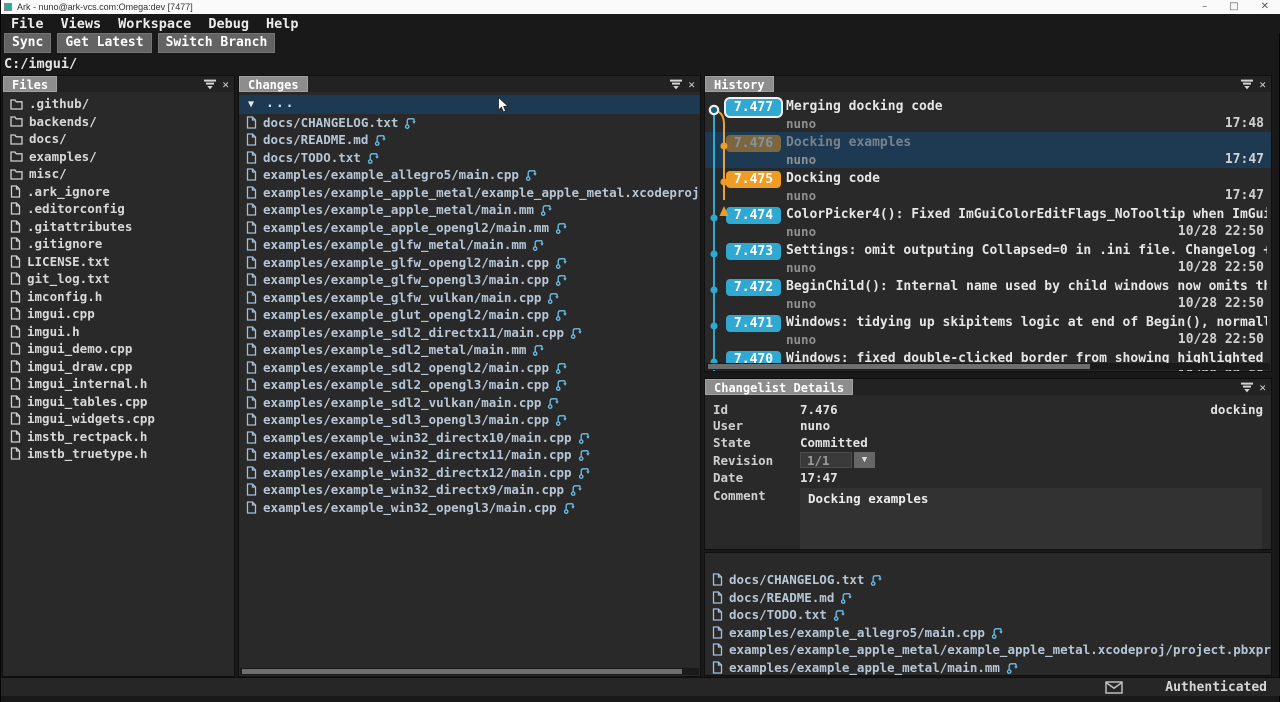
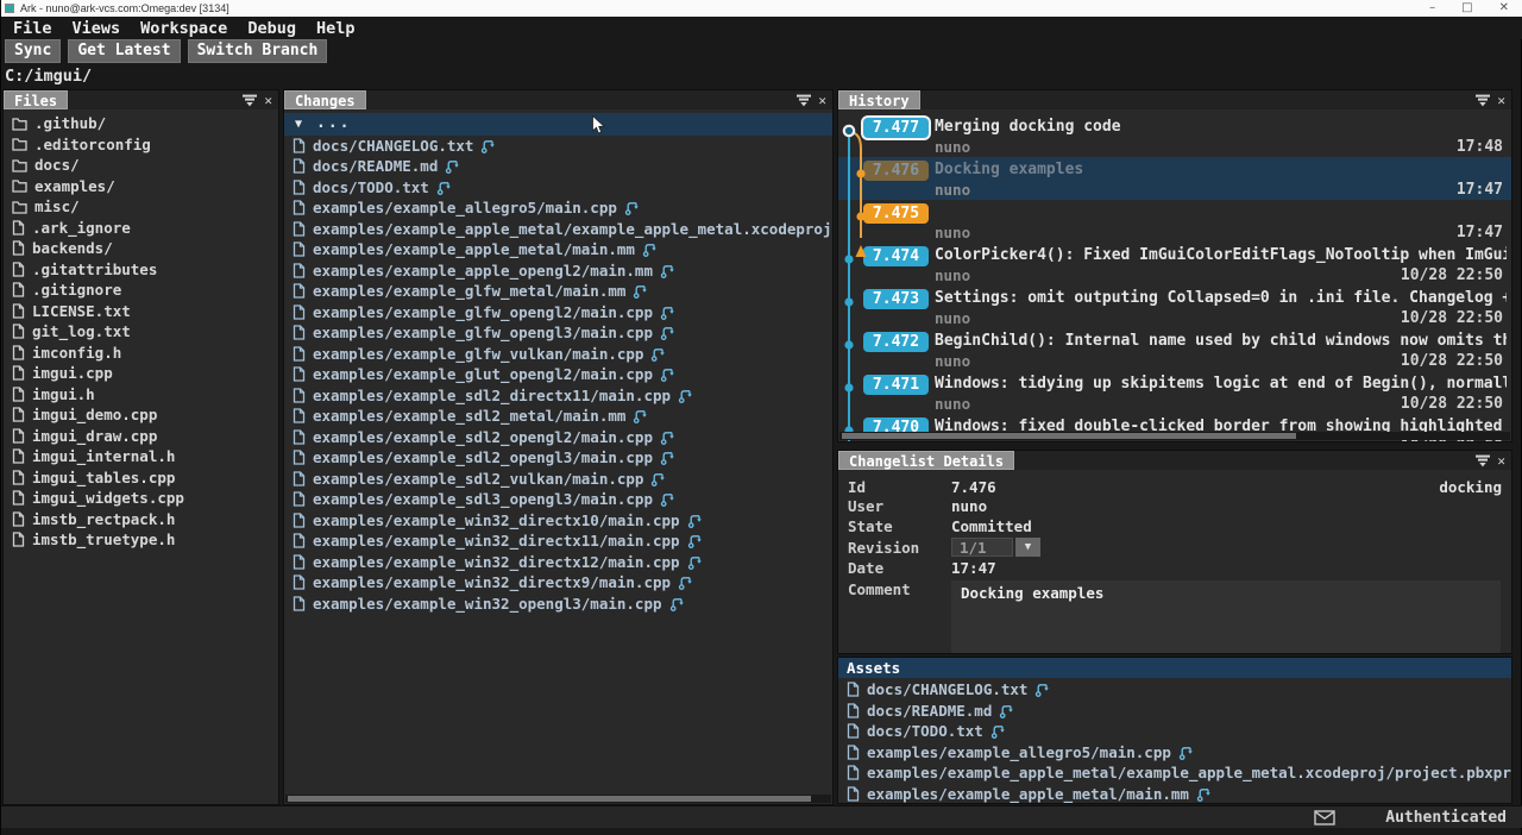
- Ark - nuno@ark-vcs.com:Omega:dev [7477]
+ Ark - nuno@ark-vcs.com:Omega:dev [3134]
  –
  □
  ✕
  File
  Views
  Workspace
  Debug
  Help
  Sync
  Get Latest
  Switch Branch
  C:/imgui/
  Files
  ✕
  .github/
- backends/
+ .editorconfig
  docs/
  examples/
  misc/
  .ark_ignore
- .editorconfig
+ backends/
  .gitattributes
  .gitignore
  LICENSE.txt
  git_log.txt
  imconfig.h
  imgui.cpp
  imgui.h
  imgui_demo.cpp
  imgui_draw.cpp
  imgui_internal.h
  imgui_tables.cpp
  imgui_widgets.cpp
  imstb_rectpack.h
  imstb_truetype.h
  Changes
  ✕
  ▼
  ...
  docs/CHANGELOG.txt
  docs/README.md
  docs/TODO.txt
  examples/example_allegro5/main.cpp
  examples/example_apple_metal/example_apple_metal.xcodeproj
  examples/example_apple_metal/main.mm
  examples/example_apple_opengl2/main.mm
  examples/example_glfw_metal/main.mm
  examples/example_glfw_opengl2/main.cpp
  examples/example_glfw_opengl3/main.cpp
  examples/example_glfw_vulkan/main.cpp
  examples/example_glut_opengl2/main.cpp
  examples/example_sdl2_directx11/main.cpp
  examples/example_sdl2_metal/main.mm
  examples/example_sdl2_opengl2/main.cpp
  examples/example_sdl2_opengl3/main.cpp
  examples/example_sdl2_vulkan/main.cpp
  examples/example_sdl3_opengl3/main.cpp
  examples/example_win32_directx10/main.cpp
  examples/example_win32_directx11/main.cpp
  examples/example_win32_directx12/main.cpp
  examples/example_win32_directx9/main.cpp
  examples/example_win32_opengl3/main.cpp
  History
  ✕
  7.477
  Merging docking code
  nuno
  17:48
  7.476
  Docking examples
  nuno
  17:47
  7.475
- Docking code
  nuno
  17:47
  7.474
  ColorPicker4(): Fixed ImGuiColorEditFlags_NoTooltip when ImGu
  nuno
  10/28 22:50
  7.473
  Settings: omit outputing Collapsed=0 in .ini file. Changelog
  nuno
  10/28 22:50
  7.472
  BeginChild(): Internal name used by child windows now omits t
  nuno
  10/28 22:50
  7.471
  Windows: tidying up skipitems logic at end of Begin(), normal
  nuno
  10/28 22:50
  7.470
  Windows: fixed double-clicked border from showing highlighted
  Changelist Details
  ✕
  Id
  7.476
  docking
  User
  nuno
  State
  Committed
  Revision
  1/1
  ▼
  Date
  17:47
  Comment
  Docking examples
+ Assets
  docs/CHANGELOG.txt
  docs/README.md
  docs/TODO.txt
  examples/example_allegro5/main.cpp
  examples/example_apple_metal/example_apple_metal.xcodeproj/project.pbxpr
  examples/example_apple_metal/main.mm
  Authenticated
